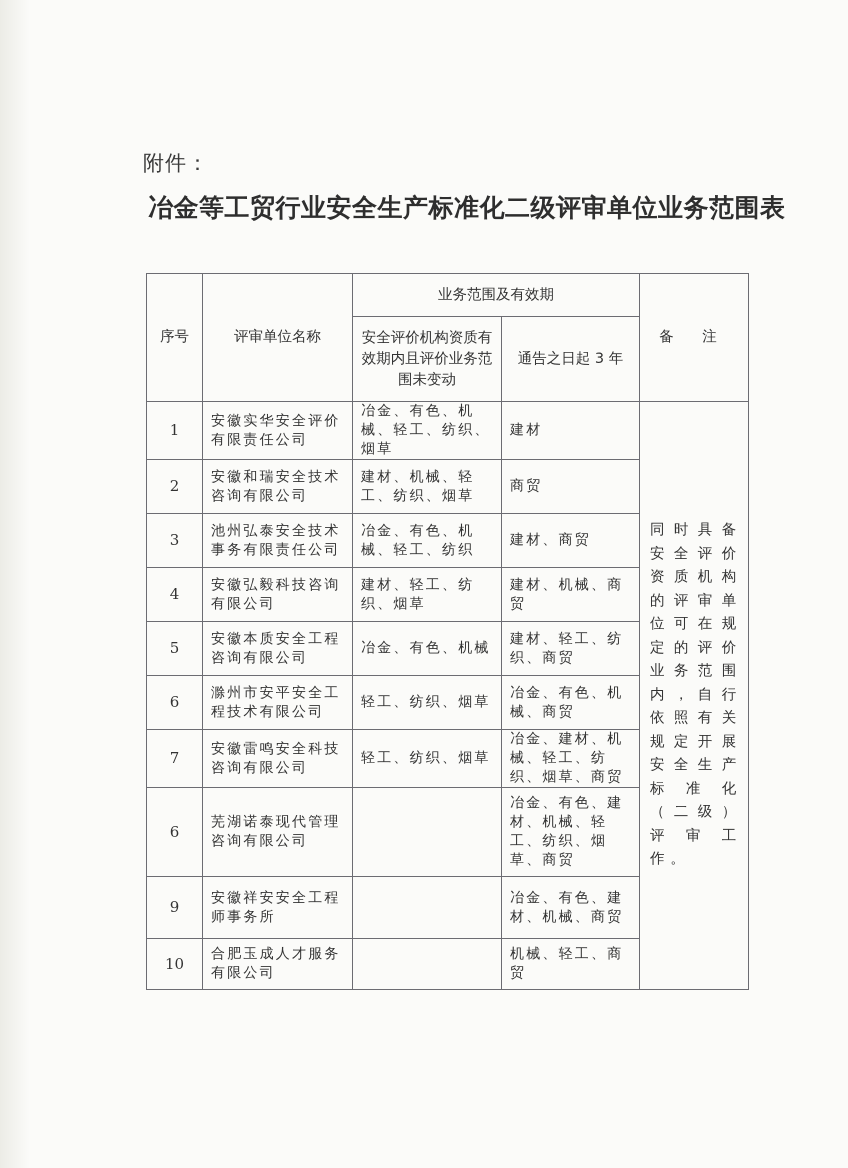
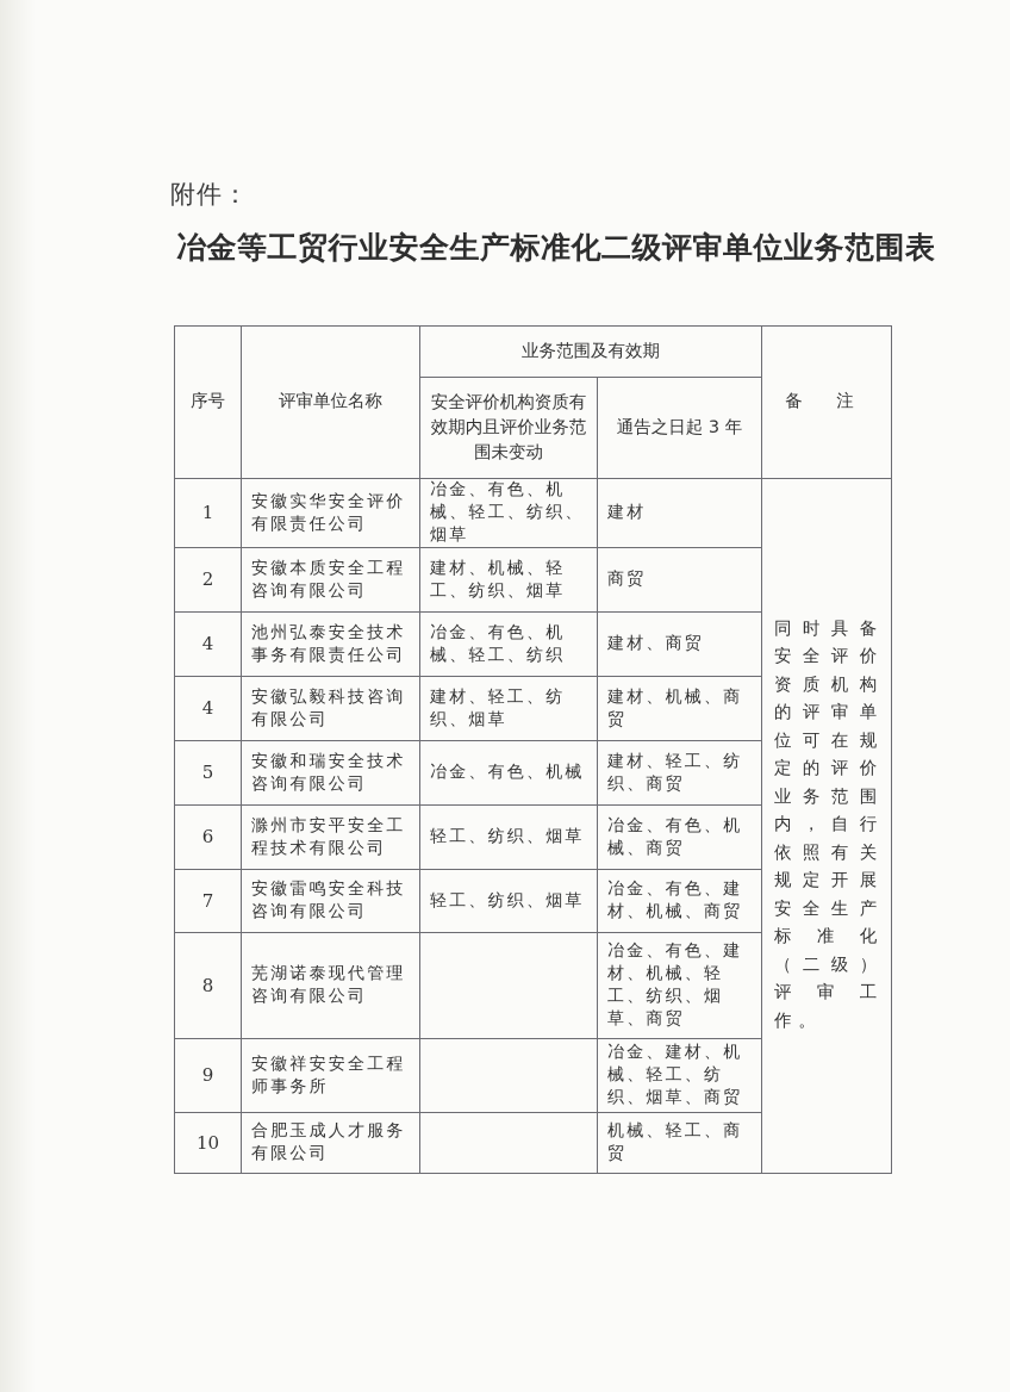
  附件：
  冶金等工贸行业安全生产标准化二级评审单位业务范围表
  序号	评审单位名称	业务范围及有效期	备 注
  安全评价机构资质有效期内且评价业务范围未变动	通告之日起 3 年
  1	安徽实华安全评价有限责任公司	冶金、有色、机械、轻工、纺织、烟草	建材	同时具备安全评价资质机构的评审单位可在规定的评价业务范围内，自行依照有关规定开展安全生产标准化（二级）评审工作。
- 2	安徽和瑞安全技术咨询有限公司	建材、机械、轻工、纺织、烟草	商贸
+ 2	安徽本质安全工程咨询有限公司	建材、机械、轻工、纺织、烟草	商贸
- 3	池州弘泰安全技术事务有限责任公司	冶金、有色、机械、轻工、纺织	建材、商贸
+ 4	池州弘泰安全技术事务有限责任公司	冶金、有色、机械、轻工、纺织	建材、商贸
  4	安徽弘毅科技咨询有限公司	建材、轻工、纺织、烟草	建材、机械、商贸
- 5	安徽本质安全工程咨询有限公司	冶金、有色、机械	建材、轻工、纺织、商贸
+ 5	安徽和瑞安全技术咨询有限公司	冶金、有色、机械	建材、轻工、纺织、商贸
  6	滁州市安平安全工程技术有限公司	轻工、纺织、烟草	冶金、有色、机械、商贸
- 7	安徽雷鸣安全科技咨询有限公司	轻工、纺织、烟草	冶金、建材、机械、轻工、纺织、烟草、商贸
+ 7	安徽雷鸣安全科技咨询有限公司	轻工、纺织、烟草	冶金、有色、建材、机械、商贸
- 6	芜湖诺泰现代管理咨询有限公司		冶金、有色、建材、机械、轻工、纺织、烟草、商贸
+ 8	芜湖诺泰现代管理咨询有限公司		冶金、有色、建材、机械、轻工、纺织、烟草、商贸
- 9	安徽祥安安全工程师事务所		冶金、有色、建材、机械、商贸
+ 9	安徽祥安安全工程师事务所		冶金、建材、机械、轻工、纺织、烟草、商贸
  10	合肥玉成人才服务有限公司		机械、轻工、商贸
